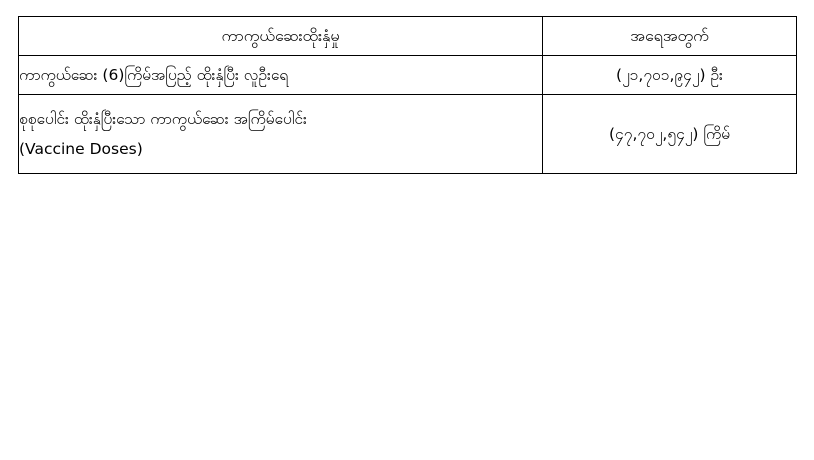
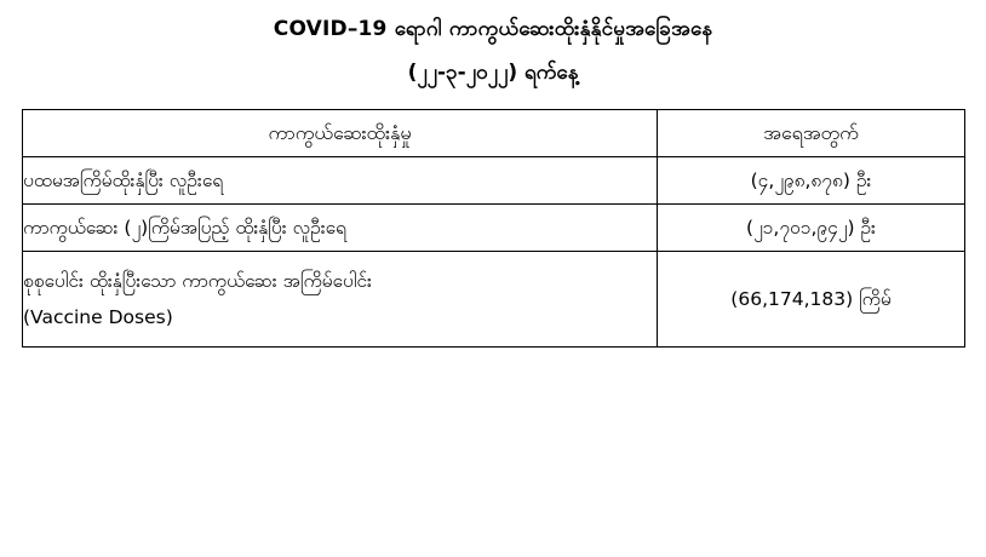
+ COVID–19 ရောဂါ ကာကွယ်ဆေးထိုးနှံနိုင်မှုအခြေအနေ
+ (၂၂-၃-၂၀၂၂) ရက်နေ့
  ကာကွယ်ဆေးထိုးနှံမှု	အရေအတွက်
+ ပထမအကြိမ်ထိုးနှံပြီး လူဦးရေ	(၄,၂၉၈,၈၇၈) ဦး
- ကာကွယ်ဆေး (6)ကြိမ်အပြည့် ထိုးနှံပြီး လူဦးရေ	(၂၁,၇၀၁,၉၄၂) ဦး
+ ကာကွယ်ဆေး (၂)ကြိမ်အပြည့် ထိုးနှံပြီး လူဦးရေ	(၂၁,၇၀၁,၉၄၂) ဦး
- စုစုပေါင်း ထိုးနှံပြီးသော ကာကွယ်ဆေး အကြိမ်ပေါင်း (Vaccine Doses)	(၄၇,၇၀၂,၅၄၂) ကြိမ်
+ စုစုပေါင်း ထိုးနှံပြီးသော ကာကွယ်ဆေး အကြိမ်ပေါင်း (Vaccine Doses)	(66,174,183) ကြိမ်
